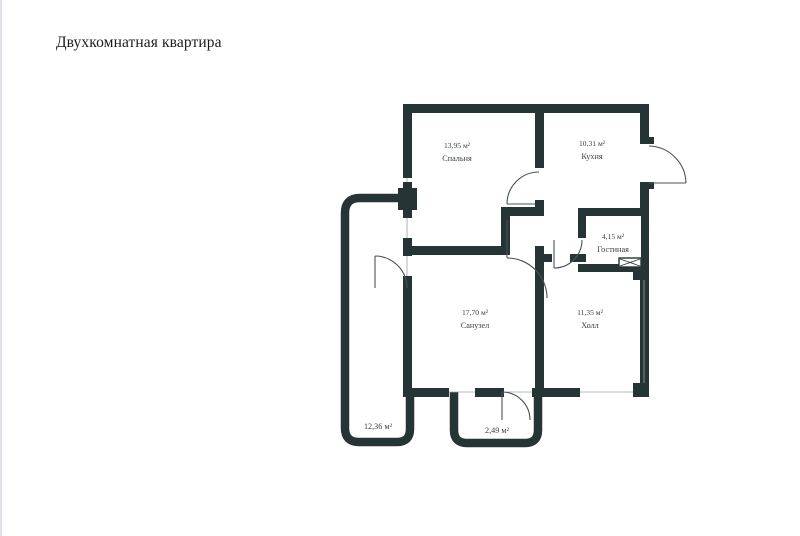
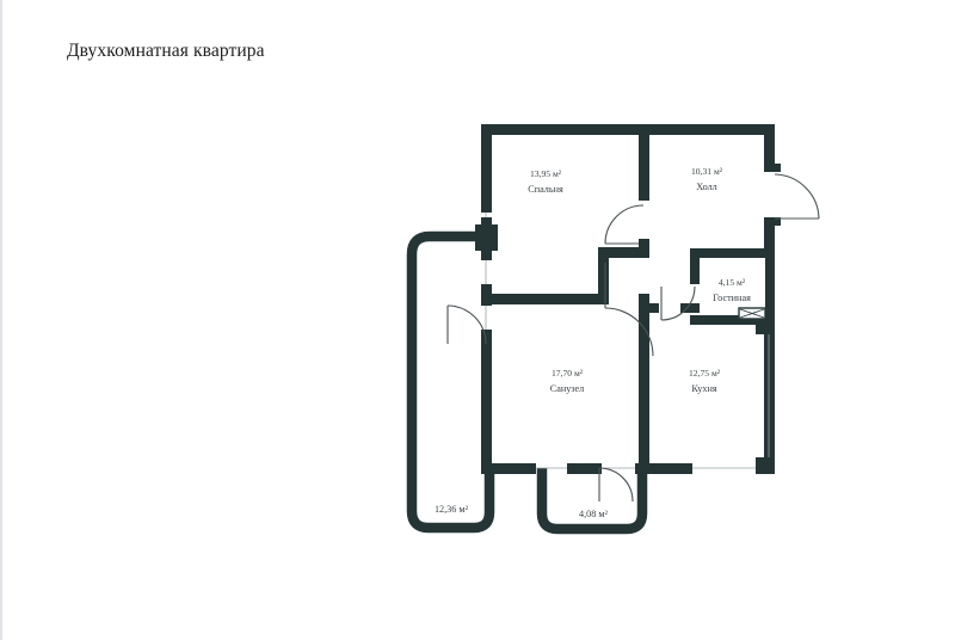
  Двухкомнатная квартира
  13,95 м²
  Спальня
  10,31 м²
- Кухня
+ Холл
  4,15 м²
  Гостиная
  17,70 м²
  Санузел
- 11,35 м²
+ 12,75 м²
- Холл
+ Кухня
  12,36 м²
- 2,49 м²
+ 4,08 м²
